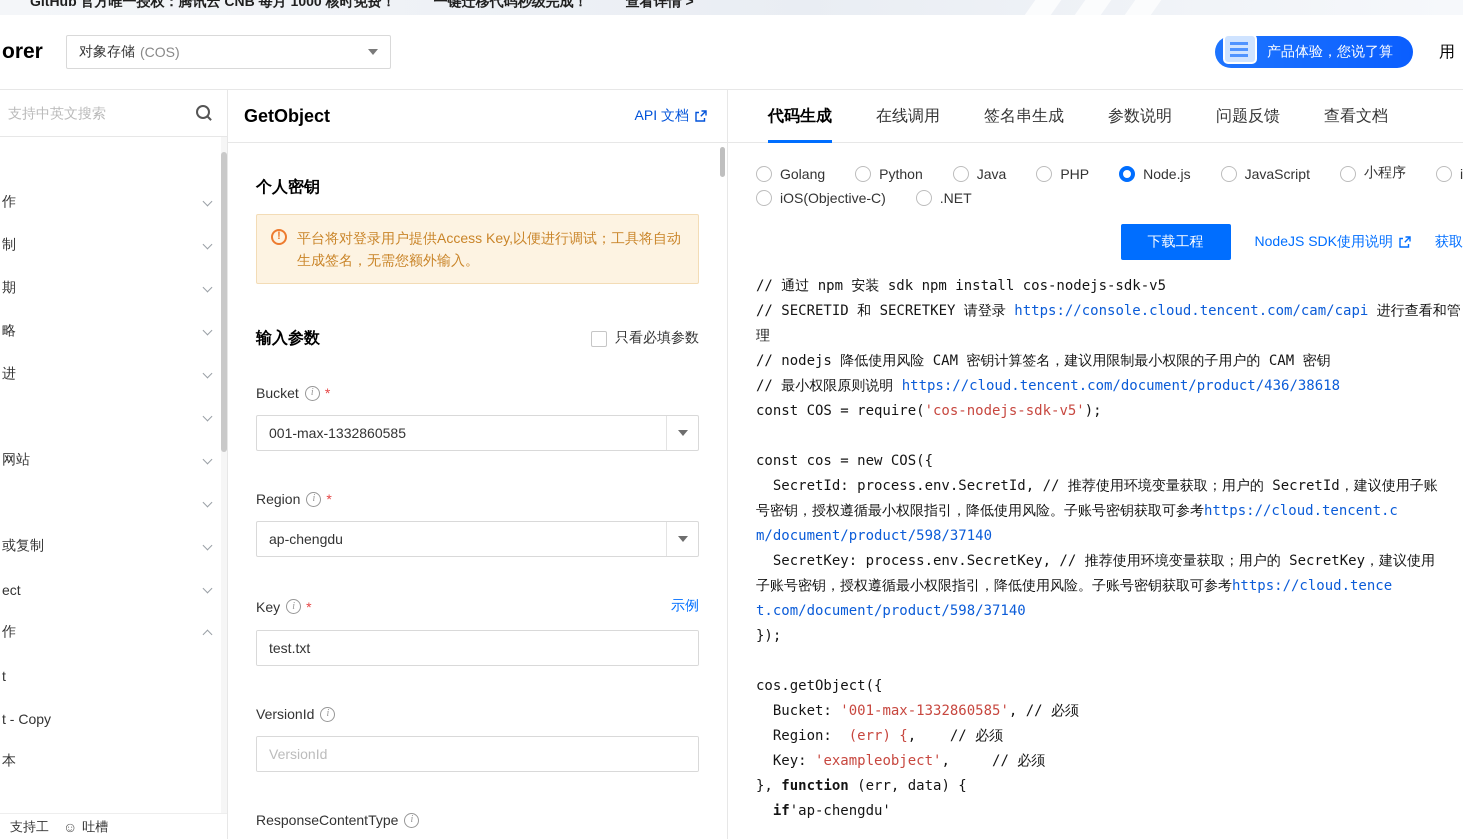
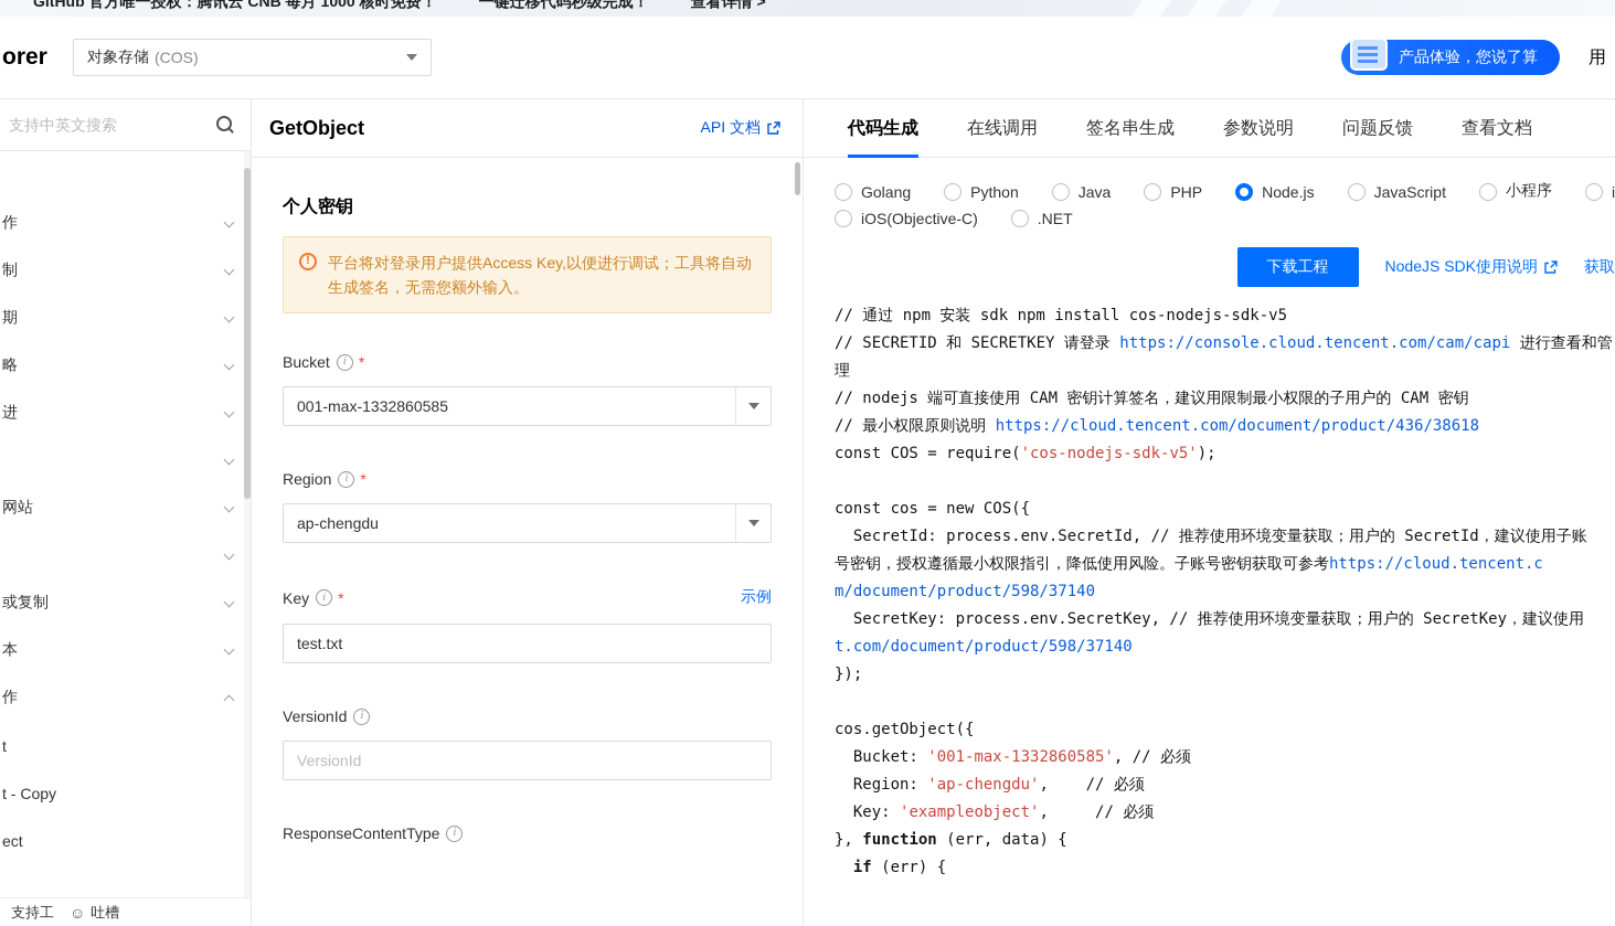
  GitHub 官方唯一授权：腾讯云 CNB 每月 1000 核时免费！ 一键迁移代码秒级完成！ 查看详情 >
  orer
  对象存储
  (COS)
  产品体验，您说了算
  用
  支持中英文搜索
  作
  制
  期
  略
  进
  网站
  或复制
- ect
+ 本
  作
  t
  t - Copy
- 本
+ ect
  支持工
  吐槽
  GetObject
  API 文档
  个人密钥
  平台将对登录用户提供Access Key,以便进行调试；工具将自动生成签名，无需您额外输入。
- 输入参数
- 只看必填参数
  Bucket
  *
  001-max-1332860585
  Region
  *
  ap-chengdu
  Key
  *
  示例
  test.txt
  VersionId
  VersionId
  ResponseContentType
  代码生成
  在线调用
  签名串生成
  参数说明
  问题反馈
  查看文档
  Golang
  Python
  Java
  PHP
  Node.js
  JavaScript
  小程序
  iOS(Objective-C)
  .NET
  下载工程
  NodeJS SDK使用说明
  获取
  // 通过 npm 安装 sdk npm install cos-nodejs-sdk-v5
  // SECRETID 和 SECRETKEY 请登录 https://console.cloud.tencent.com/cam/capi 进行查看和管
  理
- // nodejs 降低使用风险 CAM 密钥计算签名，建议用限制最小权限的子用户的 CAM 密钥
+ // nodejs 端可直接使用 CAM 密钥计算签名，建议用限制最小权限的子用户的 CAM 密钥
  // 最小权限原则说明 https://cloud.tencent.com/document/product/436/38618
  const COS = require('cos-nodejs-sdk-v5');
  const cos = new COS({
  SecretId: process.env.SecretId, // 推荐使用环境变量获取；用户的 SecretId，建议使用子账
  号密钥，授权遵循最小权限指引，降低使用风险。子账号密钥获取可参考https://cloud.tencent.c
  m/document/product/598/37140
  SecretKey: process.env.SecretKey, // 推荐使用环境变量获取；用户的 SecretKey，建议使用
- 子账号密钥，授权遵循最小权限指引，降低使用风险。子账号密钥获取可参考https://cloud.tence
  t.com/document/product/598/37140
  });
  cos.getObject({
  Bucket: '001-max-1332860585', // 必须
- Region: (err) {, // 必须
+ Region: 'ap-chengdu', // 必须
  Key: 'exampleobject', // 必须
  }, function (err, data) {
- if'ap-chengdu'
+ if (err) {
